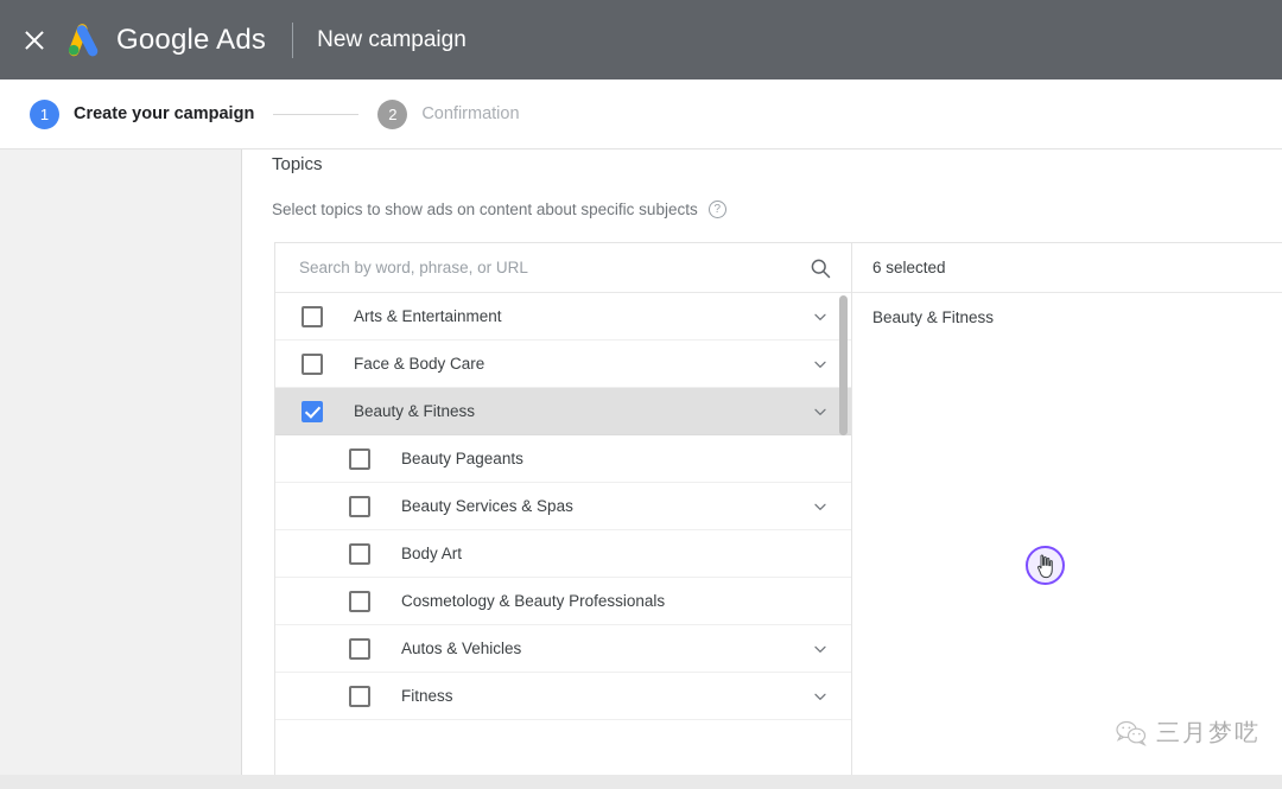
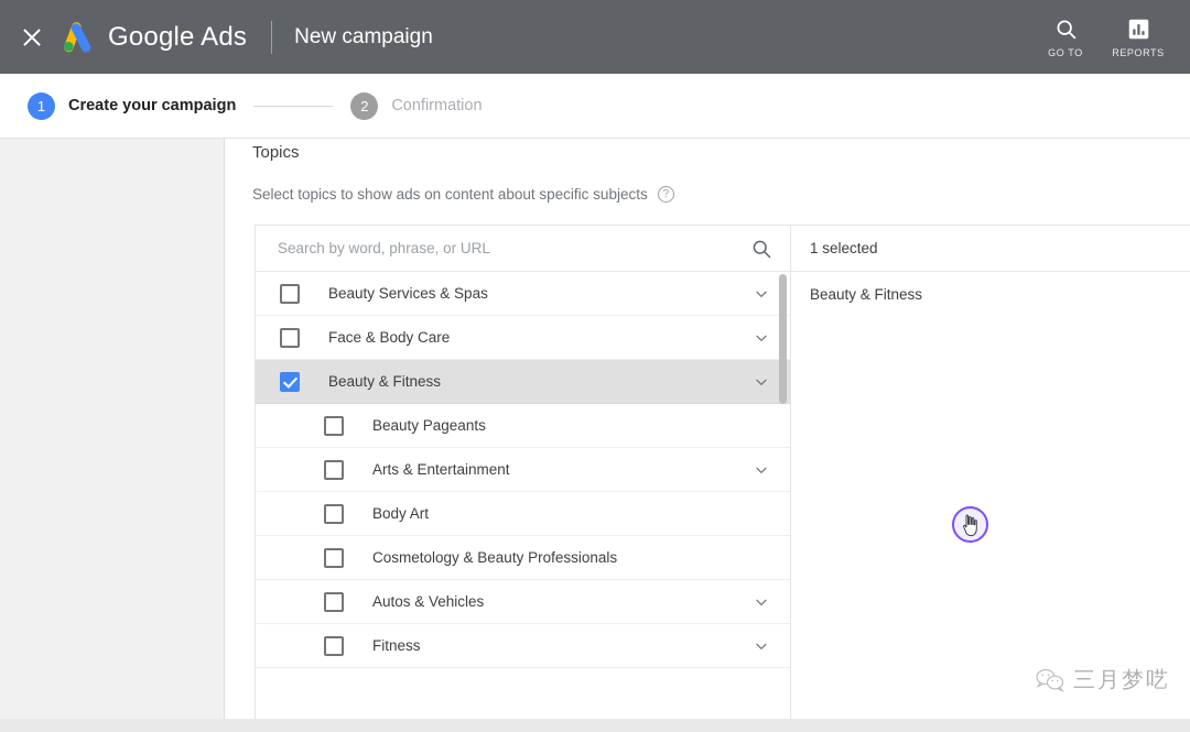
  Google Ads
  New campaign
+ GO TO
+ REPORTS
  1
  Create your campaign
  2
  Confirmation
  Topics
  Select topics to show ads on content about specific subjects
  ?
  Search by word, phrase, or URL
- Arts & Entertainment
+ Beauty Services & Spas
  Face & Body Care
  Beauty & Fitness
  Beauty Pageants
- Beauty Services & Spas
+ Arts & Entertainment
  Body Art
  Cosmetology & Beauty Professionals
  Autos & Vehicles
  Fitness
- 6 selected
+ 1 selected
  Beauty & Fitness
  三月梦呓
